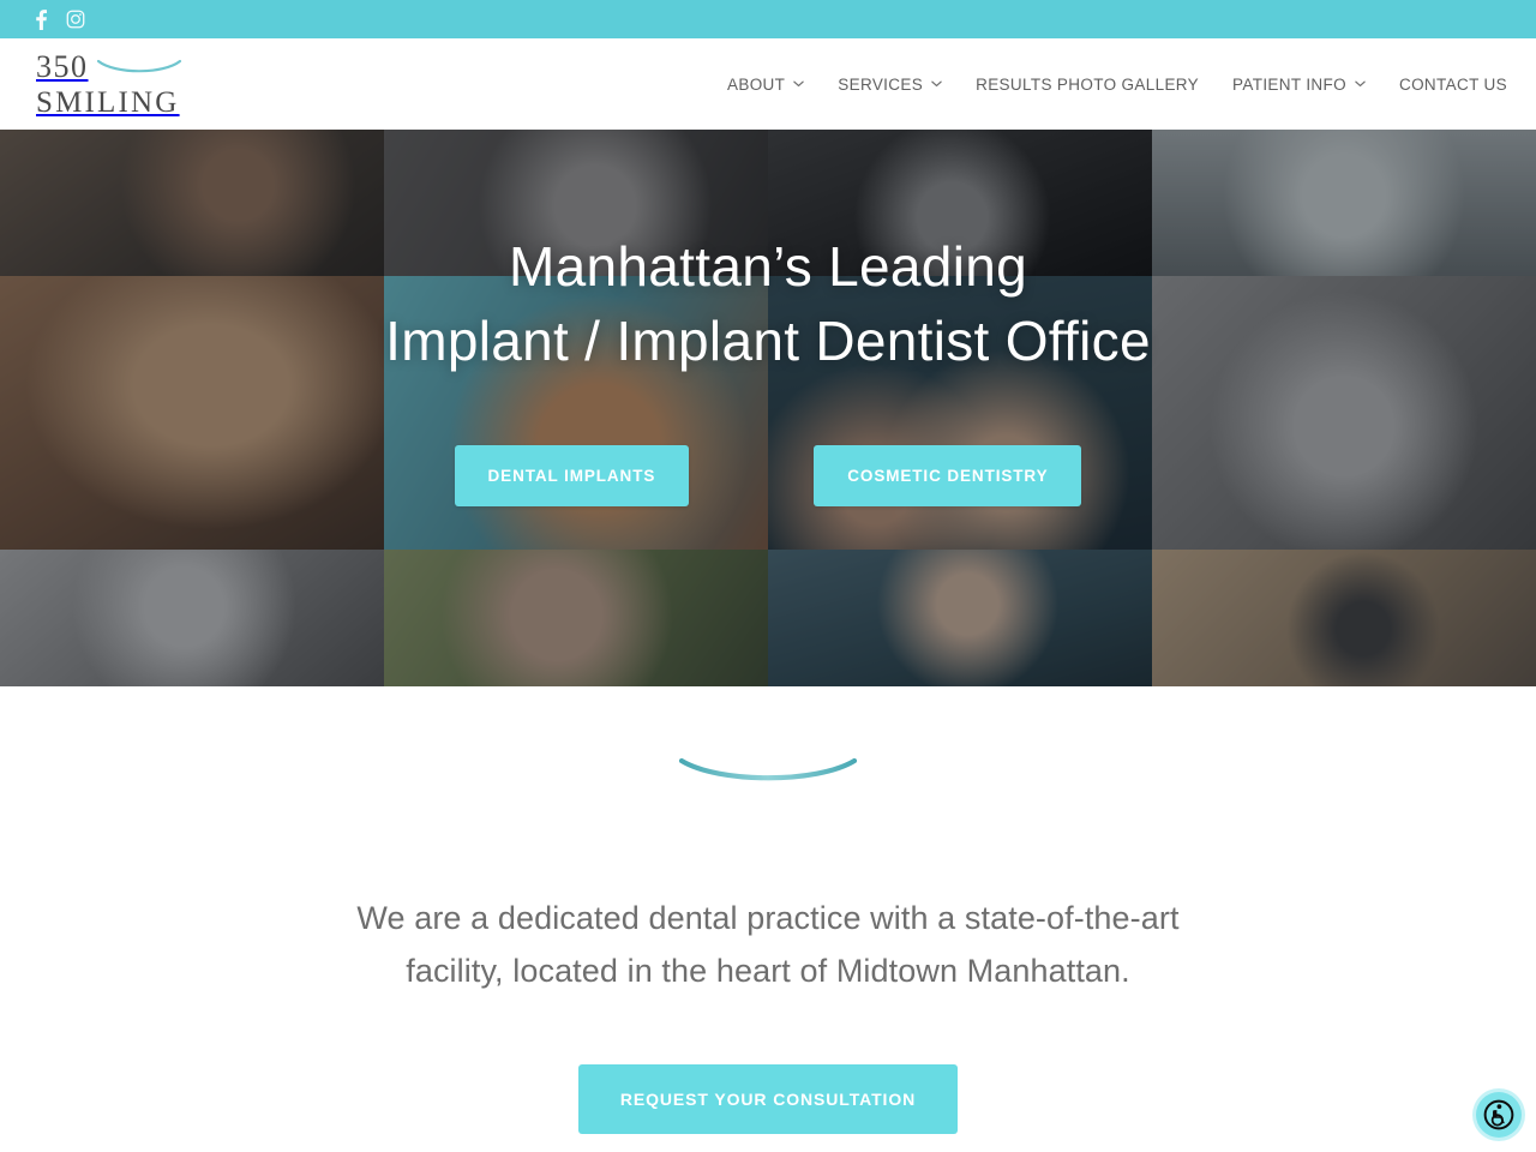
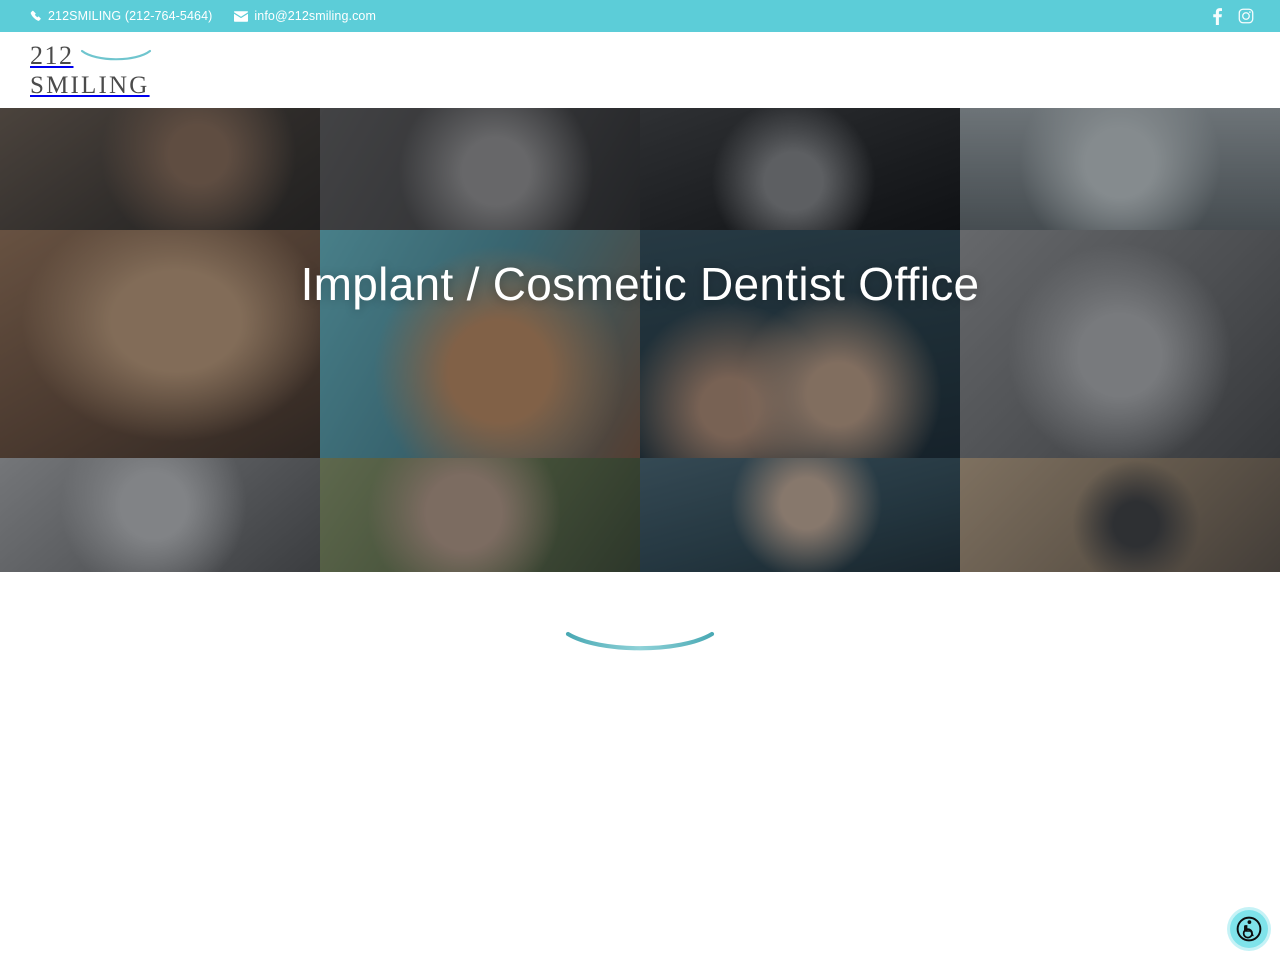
+ 212SMILING (212-764-5464)
+ info@212smiling.com
- 350
+ 212
  SMILING
- ABOUT
- SERVICES
- RESULTS PHOTO GALLERY
- PATIENT INFO
- CONTACT US
- Manhattan’s Leading
- Implant / Implant Dentist Office
+ Implant / Cosmetic Dentist Office
- DENTAL IMPLANTS
- COSMETIC DENTISTRY
- We are a dedicated dental practice with a state-of-the-art facility, located in the heart of Midtown Manhattan.
- REQUEST YOUR CONSULTATION
